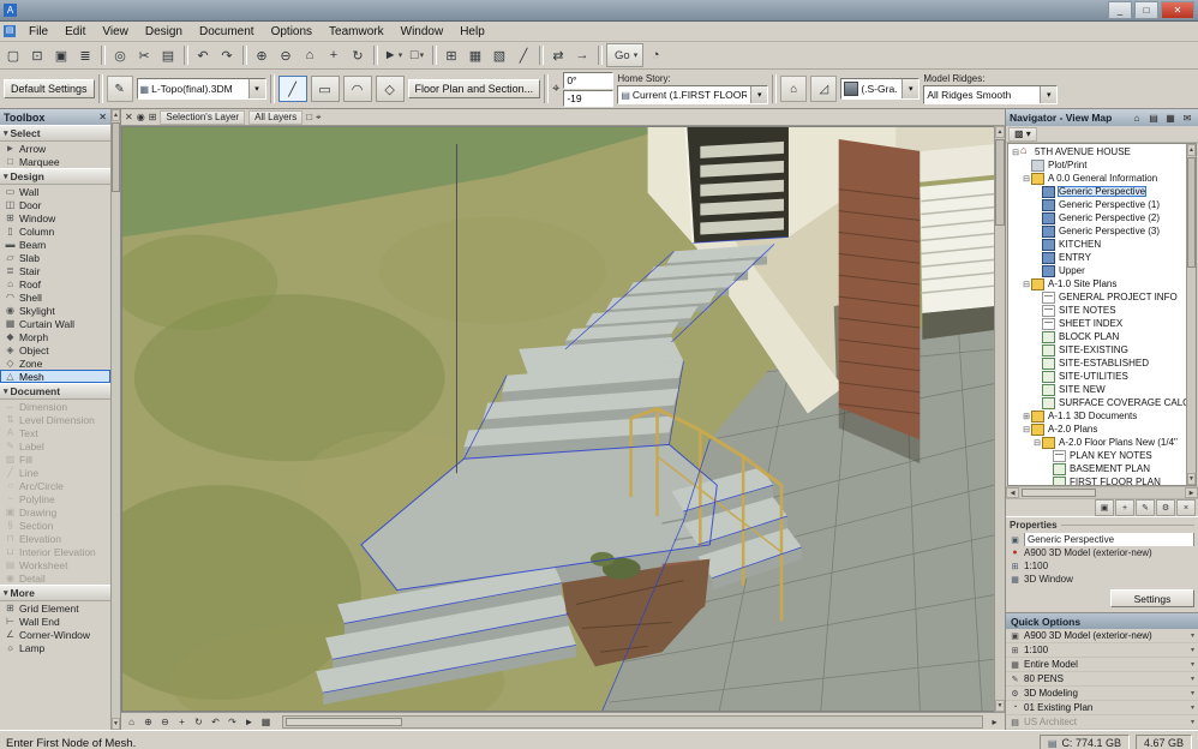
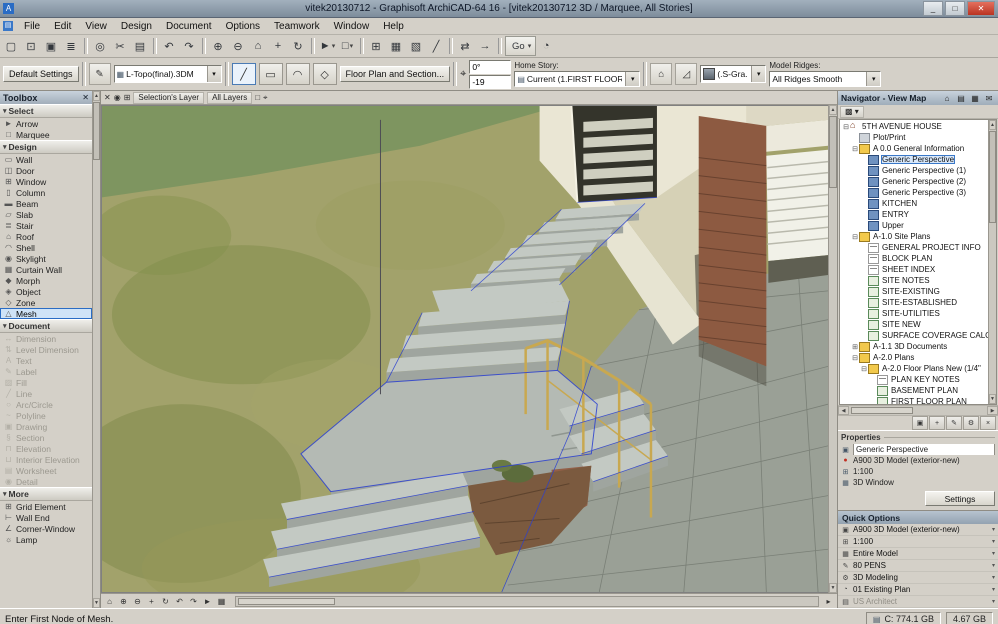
  A
+ vitek20130712 - Graphisoft ArchiCAD-64 16 - [vitek20130712 3D / Marquee, All Stories]
  _
  □
  ✕
  File
  Edit
  View
  Design
  Document
  Options
  Teamwork
  Window
  Help
  ▢
  ⊡
  ▣
  ≣
  ◎
  ✂
  ▤
  ↶
  ↷
  ⊕
  ⊖
  ⌂
  +
  ↻
  ►
  □
  ⊞
  ▦
  ▧
  ╱
  ⇄
  →
  Go
  ◔
  Default Settings
  ✎
  ▦
  L-Topo(final).3DM
  ╱
  ▭
  ◠
  ◇
  Floor Plan and Section...
  ⌖
  0°
  -19
  Home Story:
  ▤
  Current (1.FIRST FLOOR
  ⌂
  ◿
  (.S-Gra.
  Model Ridges:
  All Ridges Smooth
  Toolbox
  ✕
  Select
  ►
  Arrow
  □
  Marquee
  Design
  ▭
  Wall
  ◫
  Door
  ⊞
  Window
  ▯
  Column
  ▬
  Beam
  ▱
  Slab
  ≣
  Stair
  ⌂
  Roof
  ◠
  Shell
  ◉
  Skylight
  ▦
  Curtain Wall
  ◆
  Morph
  ◈
  Object
  ◇
  Zone
  △
  Mesh
  Document
  Dimension
  ⇅
  Level Dimension
  A
  Text
  Label
  ▨
  Fill
  Line
  Arc/Circle
  Polyline
  ▣
  Drawing
  §
  Section
  ⊓
  Elevation
  ⊔
  Interior Elevation
  Worksheet
  ◉
  Detail
  More
  ⊞
  Grid Element
  ⊢
  Wall End
  ∠
  Corner-Window
  ☼
  Lamp
  ✕
  ◉
  ⊞
  Selection's Layer
  All Layers
  □
  ⌖
  ⌂
  ⊕
  ⊖
  +
  ↻
  ↶
  ↷
  ►
  ▦
  ▸
  Navigator - View Map
  ⌂
  ▤
  ▦
  ✉
  ▩ ▾
  5TH AVENUE HOUSE
  Plot/Print
  A 0.0 General Information
  Generic Perspective
  Generic Perspective (1)
  Generic Perspective (2)
  Generic Perspective (3)
  KITCHEN
  ENTRY
  Upper
  A-1.0 Site Plans
  GENERAL PROJECT INFO
- SITE NOTES
+ BLOCK PLAN
  SHEET INDEX
- BLOCK PLAN
+ SITE NOTES
  SITE-EXISTING
  SITE-ESTABLISHED
  SITE-UTILITIES
  SITE NEW
  SURFACE COVERAGE CAL
  A-1.1 3D Documents
  A-2.0 Plans
  A-2.0 Floor Plans New (1/4"
  PLAN KEY NOTES
  BASEMENT PLAN
  FIRST FLOOR PLAN
  Properties
  Generic Perspective
  A900 3D Model (exterior-new)
  1:100
  3D Window
  Settings
  Quick Options
  A900 3D Model (exterior-new)
  1:100
  Entire Model
  80 PENS
  3D Modeling
  01 Existing Plan
  US Architect
  Enter First Node of Mesh.
  ▤
  C: 774.1 GB
  4.67 GB
